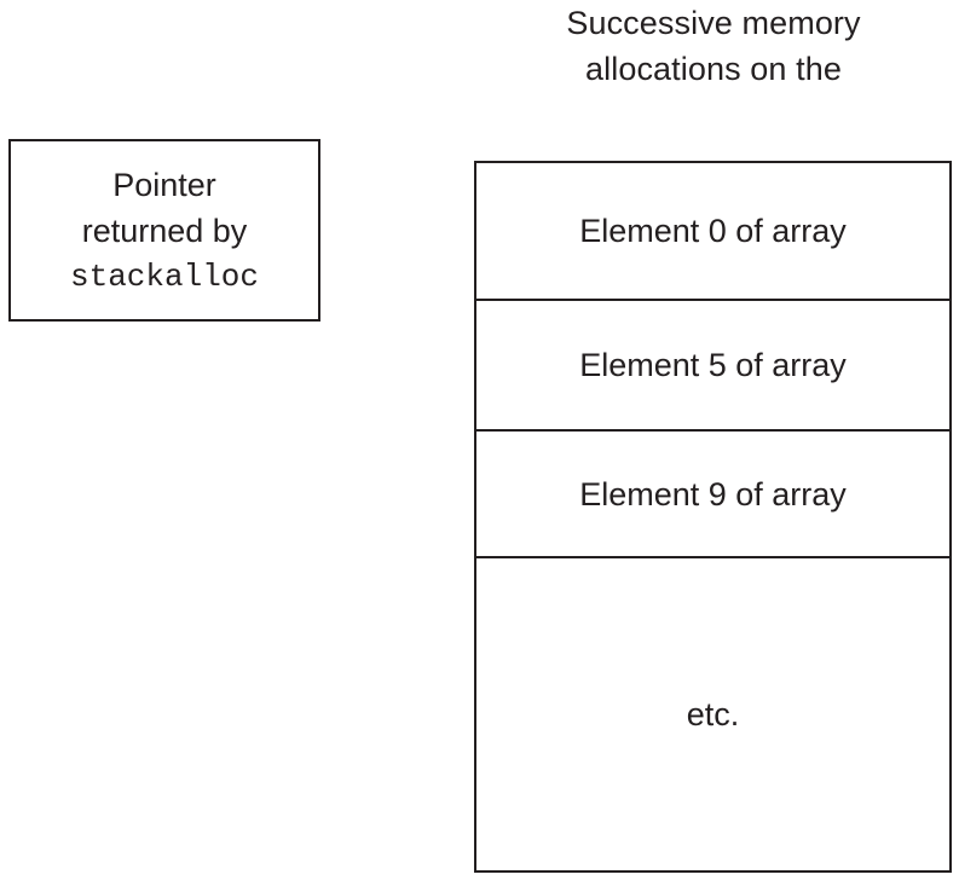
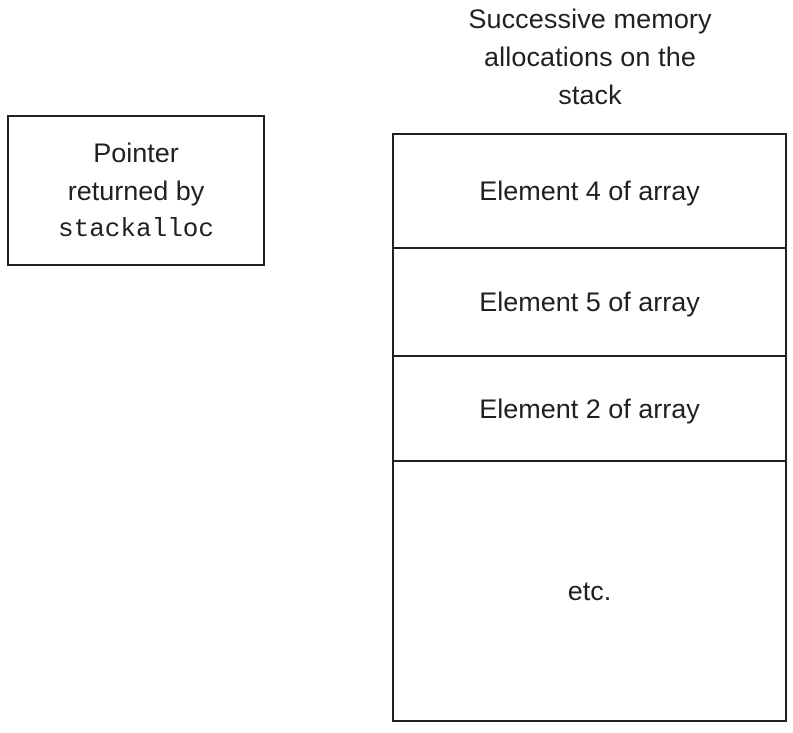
  Successive memory
  allocations on the
+ stack
  Pointer
  returned by
  stackalloc
- Element 0 of array
+ Element 4 of array
  Element 5 of array
- Element 9 of array
+ Element 2 of array
  etc.
